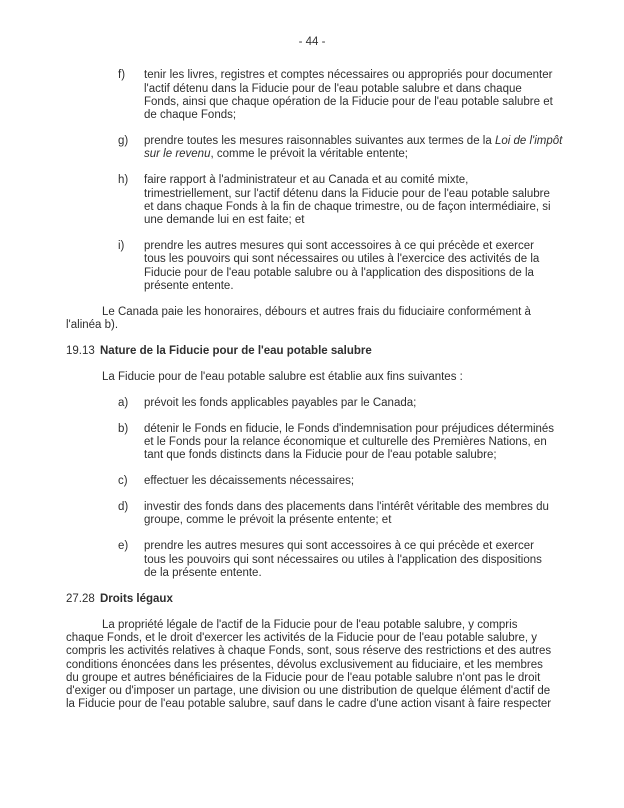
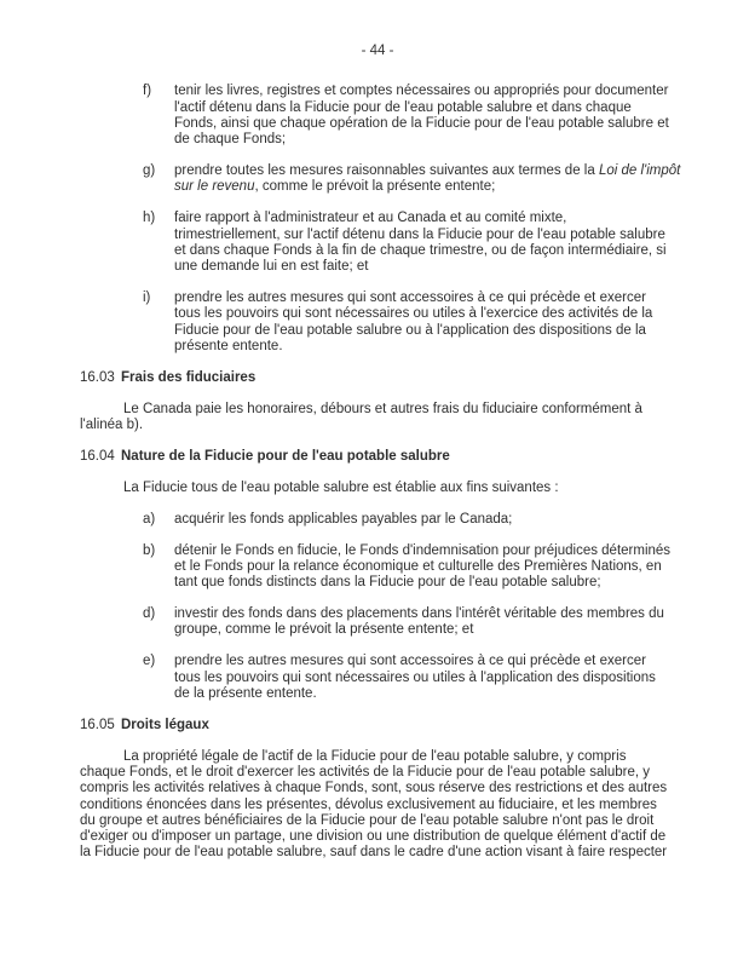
  - 44 -
  f)
  tenir les livres, registres et comptes nécessaires ou appropriés pour documenter
  l'actif détenu dans la Fiducie pour de l'eau potable salubre et dans chaque
  Fonds, ainsi que chaque opération de la Fiducie pour de l'eau potable salubre et
  de chaque Fonds;
  g)
  prendre toutes les mesures raisonnables suivantes aux termes de la Loi de l'impôt
- sur le revenu, comme le prévoit la véritable entente;
+ sur le revenu, comme le prévoit la présente entente;
  h)
  faire rapport à l'administrateur et au Canada et au comité mixte,
  trimestriellement, sur l'actif détenu dans la Fiducie pour de l'eau potable salubre
  et dans chaque Fonds à la fin de chaque trimestre, ou de façon intermédiaire, si
  une demande lui en est faite; et
  i)
  prendre les autres mesures qui sont accessoires à ce qui précède et exercer
  tous les pouvoirs qui sont nécessaires ou utiles à l'exercice des activités de la
  Fiducie pour de l'eau potable salubre ou à l'application des dispositions de la
  présente entente.
+ 16.03 Frais des fiduciaires
  Le Canada paie les honoraires, débours et autres frais du fiduciaire conformément à
  l'alinéa b).
- 19.13 Nature de la Fiducie pour de l'eau potable salubre
+ 16.04 Nature de la Fiducie pour de l'eau potable salubre
- La Fiducie pour de l'eau potable salubre est établie aux fins suivantes :
+ La Fiducie tous de l'eau potable salubre est établie aux fins suivantes :
  a)
- prévoit les fonds applicables payables par le Canada;
+ acquérir les fonds applicables payables par le Canada;
  b)
  détenir le Fonds en fiducie, le Fonds d'indemnisation pour préjudices déterminés
  et le Fonds pour la relance économique et culturelle des Premières Nations, en
  tant que fonds distincts dans la Fiducie pour de l'eau potable salubre;
- c)
- effectuer les décaissements nécessaires;
  d)
  investir des fonds dans des placements dans l'intérêt véritable des membres du
  groupe, comme le prévoit la présente entente; et
  e)
  prendre les autres mesures qui sont accessoires à ce qui précède et exercer
  tous les pouvoirs qui sont nécessaires ou utiles à l'application des dispositions
  de la présente entente.
- 27.28 Droits légaux
+ 16.05 Droits légaux
  La propriété légale de l'actif de la Fiducie pour de l'eau potable salubre, y compris
  chaque Fonds, et le droit d'exercer les activités de la Fiducie pour de l'eau potable salubre, y
  compris les activités relatives à chaque Fonds, sont, sous réserve des restrictions et des autres
  conditions énoncées dans les présentes, dévolus exclusivement au fiduciaire, et les membres
  du groupe et autres bénéficiaires de la Fiducie pour de l'eau potable salubre n'ont pas le droit
  d'exiger ou d'imposer un partage, une division ou une distribution de quelque élément d'actif de
  la Fiducie pour de l'eau potable salubre, sauf dans le cadre d'une action visant à faire respecter
